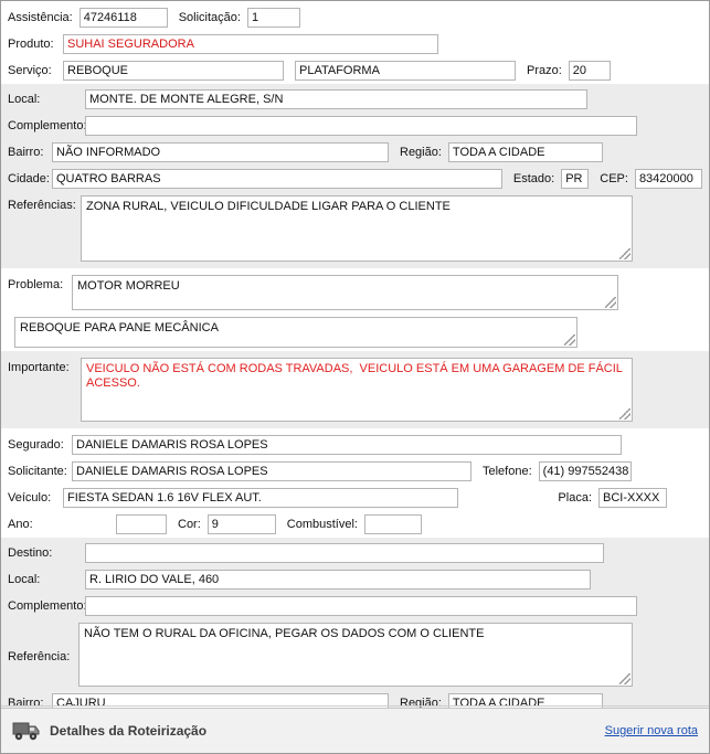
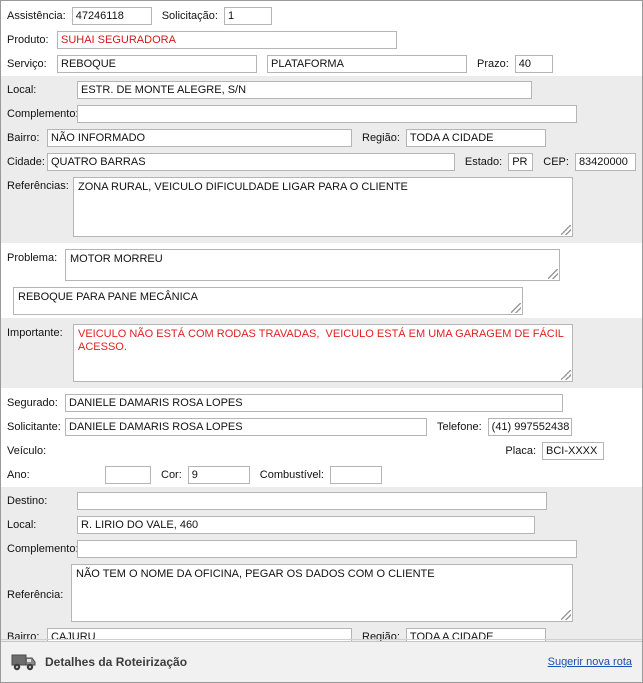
  Assistência:
  47246118
  Solicitação:
  1
  Produto:
  SUHAI SEGURADORA
  Serviço:
  REBOQUE
  PLATAFORMA
  Prazo:
- 20
+ 40
  Local:
- MONTE. DE MONTE ALEGRE, S/N
+ ESTR. DE MONTE ALEGRE, S/N
  Complemento
  Bairro:
  NÃO INFORMADO
  Região:
  TODA A CIDADE
  Cidade:
  QUATRO BARRAS
  Estado:
  PR
  CEP:
  83420000
  Referências:
  ZONA RURAL, VEICULO DIFICULDADE LIGAR PARA O CLIENTE
  Problema:
  MOTOR MORREU
  REBOQUE PARA PANE MECÂNICA
  Importante:
  VEICULO NÃO ESTÁ COM RODAS TRAVADAS, VEICULO ESTÁ EM UMA GARAGEM DE FÁCIL ACESSO.
  Segurado:
  DANIELE DAMARIS ROSA LOPES
  Solicitante:
  DANIELE DAMARIS ROSA LOPES
  Telefone:
  (41) 997552438
  Veículo:
- FIESTA SEDAN 1.6 16V FLEX AUT.
  Placa:
  BCI-XXXX
  Ano:
  Cor:
  9
  Combustível:
  Destino:
  Local:
  R. LIRIO DO VALE, 460
  Complemento
  Referência:
- NÃO TEM O RURAL DA OFICINA, PEGAR OS DADOS COM O CLIENTE
+ NÃO TEM O NOME DA OFICINA, PEGAR OS DADOS COM O CLIENTE
  Bairro:
  CAJURU
  Região:
  TODA A CIDADE
  Detalhes da Roteirização
  Sugerir nova rota
